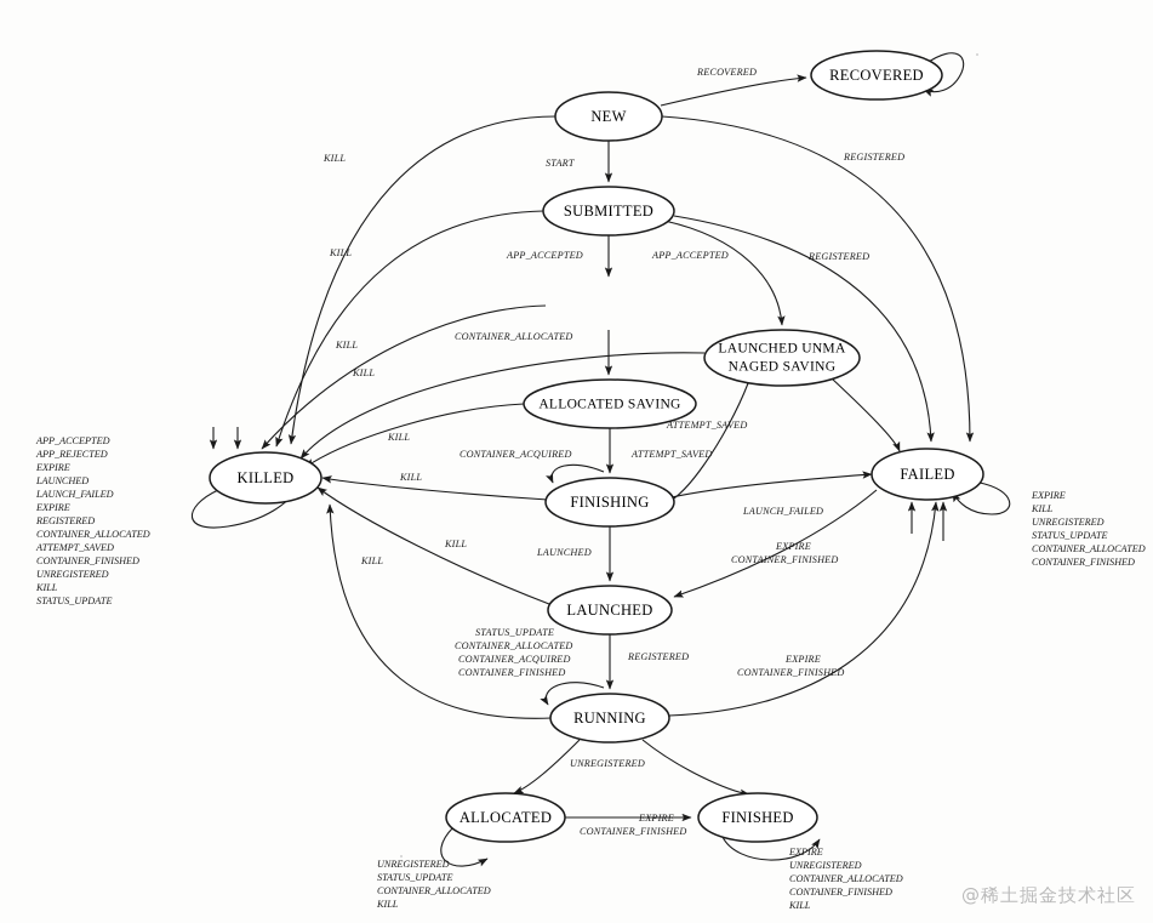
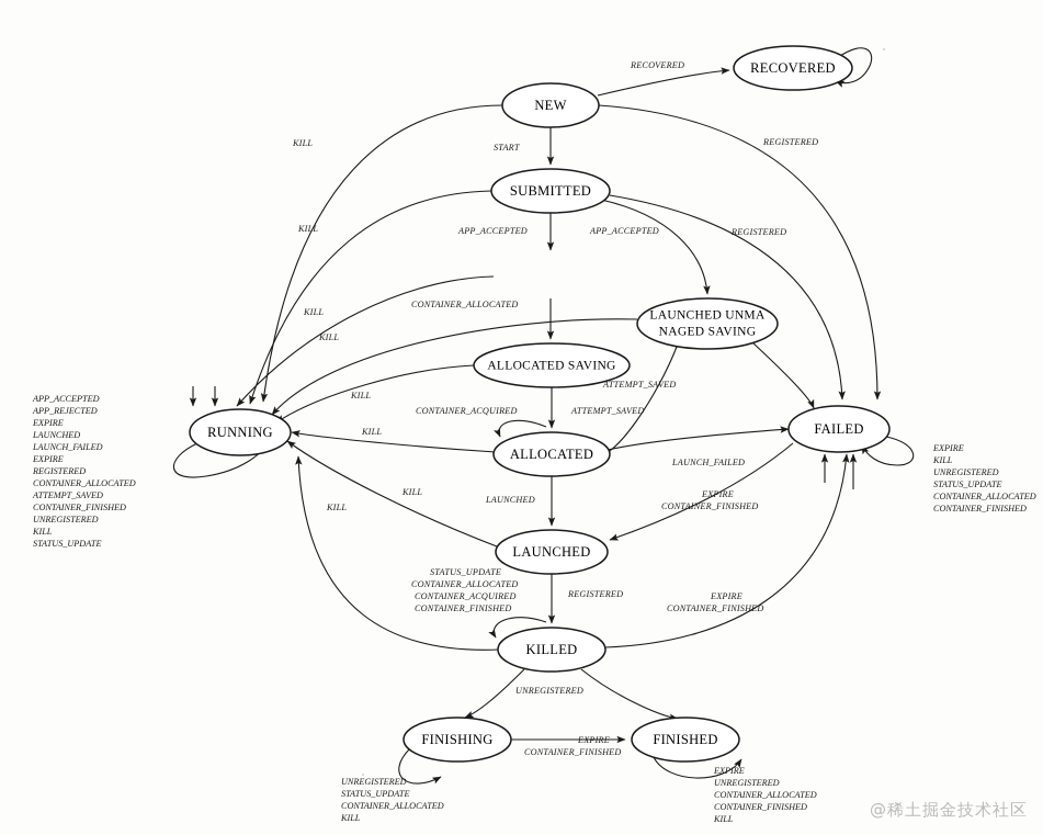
  NEW
  RECOVERED
  SUBMITTED
  LAUNCHED UNMA
  NAGED SAVING
  ALLOCATED SAVING
- KILLED
+ RUNNING
  FAILED
- FINISHING
+ ALLOCATED
  LAUNCHED
- RUNNING
+ KILLED
- ALLOCATED
+ FINISHING
  FINISHED
  RECOVERED
  START
  KILL
  REGISTERED
  KILL
  APP_ACCEPTED
  APP_ACCEPTED
  REGISTERED
  CONTAINER_ALLOCATED
  KILL
  KILL
  ATTEMPT_SAVED
  KILL
  CONTAINER_ACQUIRED
  ATTEMPT_SAVED
  KILL
  LAUNCH_FAILED
  LAUNCHED
  KILL
  EXPIRE
  CONTAINER_FINISHED
  KILL
  STATUS_UPDATE
  CONTAINER_ALLOCATED
  CONTAINER_ACQUIRED
  CONTAINER_FINISHED
  REGISTERED
  EXPIRE
  CONTAINER_FINISHED
  UNREGISTERED
  EXPIRE
  CONTAINER_FINISHED
  APP_ACCEPTED
  APP_REJECTED
  EXPIRE
  LAUNCHED
  LAUNCH_FAILED
  EXPIRE
  REGISTERED
  CONTAINER_ALLOCATED
  ATTEMPT_SAVED
  CONTAINER_FINISHED
  UNREGISTERED
  KILL
  STATUS_UPDATE
  EXPIRE
  KILL
  UNREGISTERED
  STATUS_UPDATE
  CONTAINER_ALLOCATED
  CONTAINER_FINISHED
  UNREGISTERED
  STATUS_UPDATE
  CONTAINER_ALLOCATED
  KILL
  EXPIRE
  UNREGISTERED
  CONTAINER_ALLOCATED
  CONTAINER_FINISHED
  KILL
  @稀土掘金技术社区
